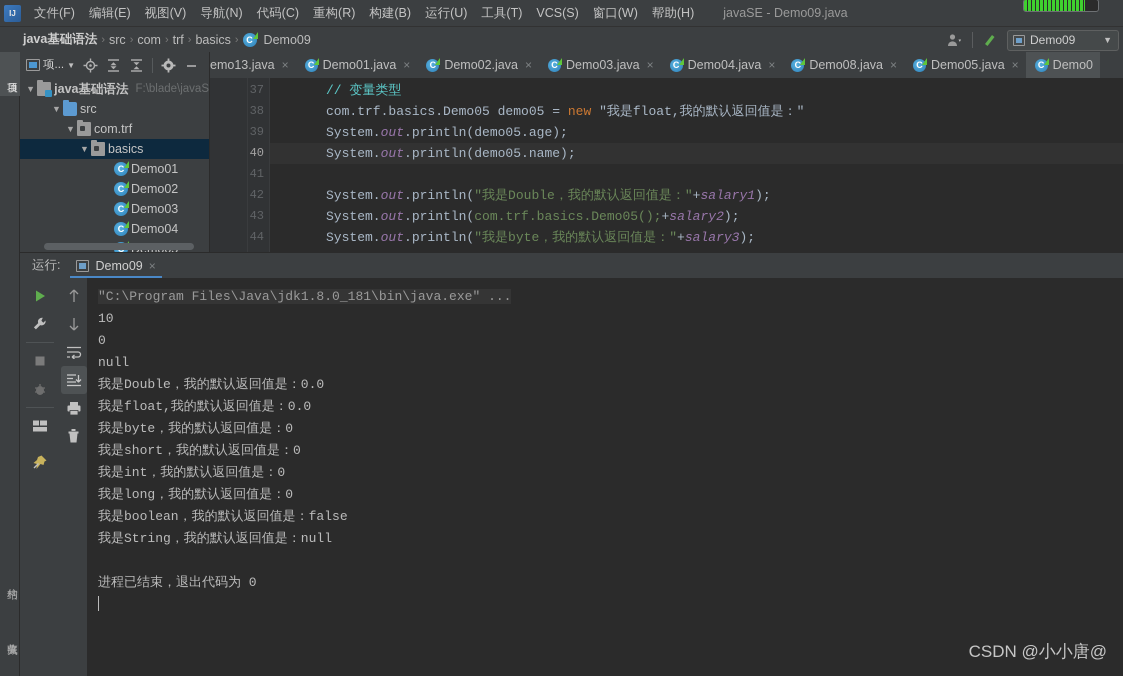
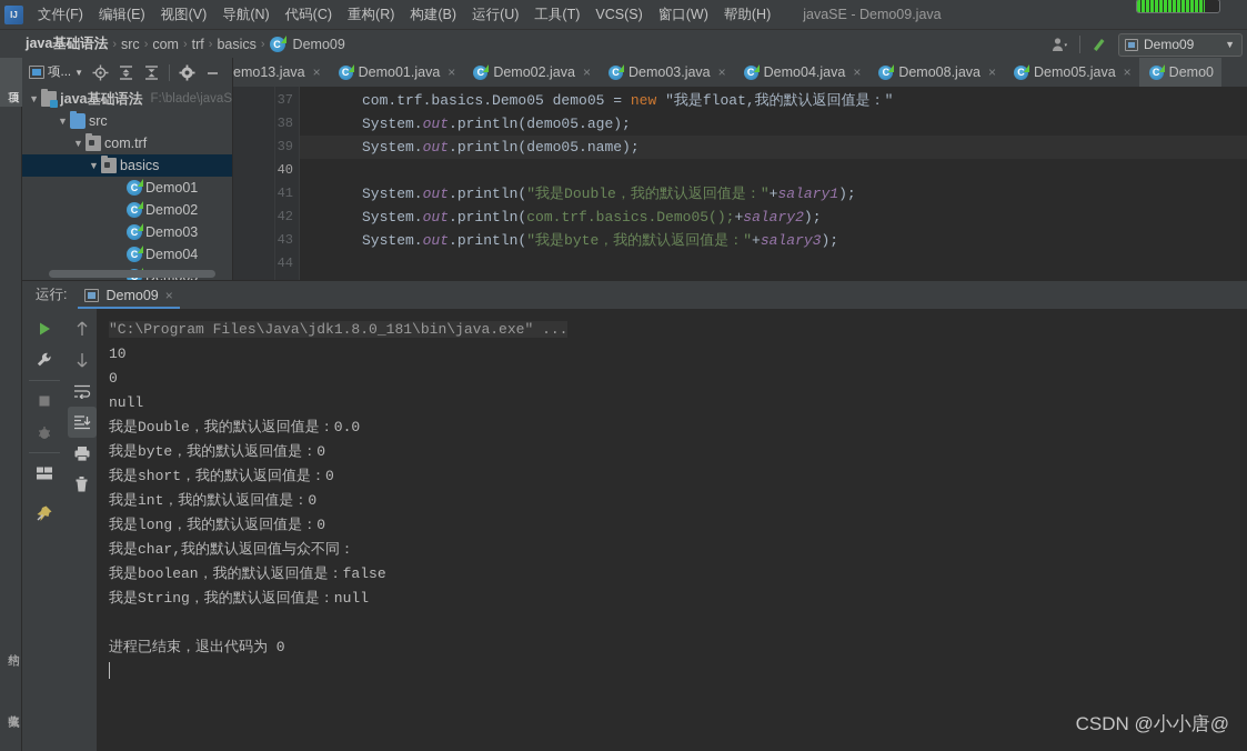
  文件(F)
  编辑(E)
  视图(V)
  导航(N)
  代码(C)
  重构(R)
  构建(B)
  运行(U)
  工具(T)
  VCS(S)
  窗口(W)
  帮助(H)
  javaSE - Demo09.java
  java基础语法
  ›
  src
  ›
  com
  ›
  trf
  ›
  basics
  ›
  Demo09
  Demo09
  ▼
  项...
  ▼
  ▼
  java基础语法
  F:\blade\javaS
  ▼
  src
  ▼
  com.trf
  ▼
  basics
  Demo01
  Demo02
  Demo03
  Demo04
  emo13.java
  ×
  Demo01.java
  ×
  Demo02.java
  ×
  Demo03.java
  ×
  Demo04.java
  ×
  Demo08.java
  ×
  Demo05.java
  ×
  Demo0
  37
  38
  39
  40
  41
  42
  43
  44
- // 变量类型
  com.trf.basics.Demo05 demo05 = new "我是float,我的默认返回值是："
  System.out.println(demo05.age);
  System.out.println(demo05.name);
  System.out.println("我是Double，我的默认返回值是："+salary1);
  System.out.println(com.trf.basics.Demo05();+salary2);
  System.out.println("我是byte，我的默认返回值是："+salary3);
  运行:
  Demo09
  ×
  "C:\Program Files\Java\jdk1.8.0_181\bin\java.exe" ...
  10
  0
  null
  我是Double，我的默认返回值是：0.0
- 我是float,我的默认返回值是：0.0
  我是byte，我的默认返回值是：0
  我是short，我的默认返回值是：0
  我是int，我的默认返回值是：0
  我是long，我的默认返回值是：0
+ 我是char,我的默认返回值与众不同： 
  我是boolean，我的默认返回值是：false
  我是String，我的默认返回值是：null
  进程已结束，退出代码为 0
  CSDN @小小唐@
